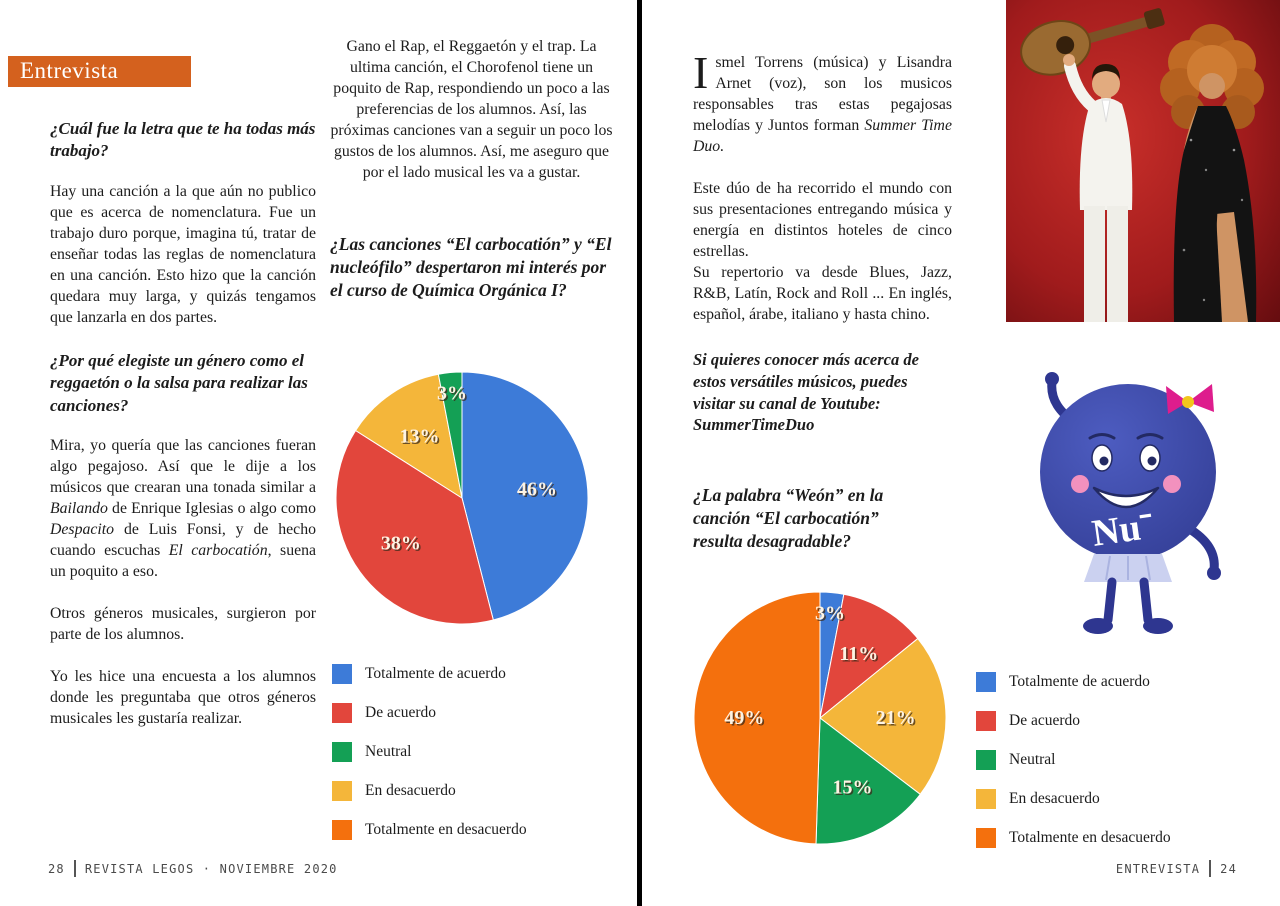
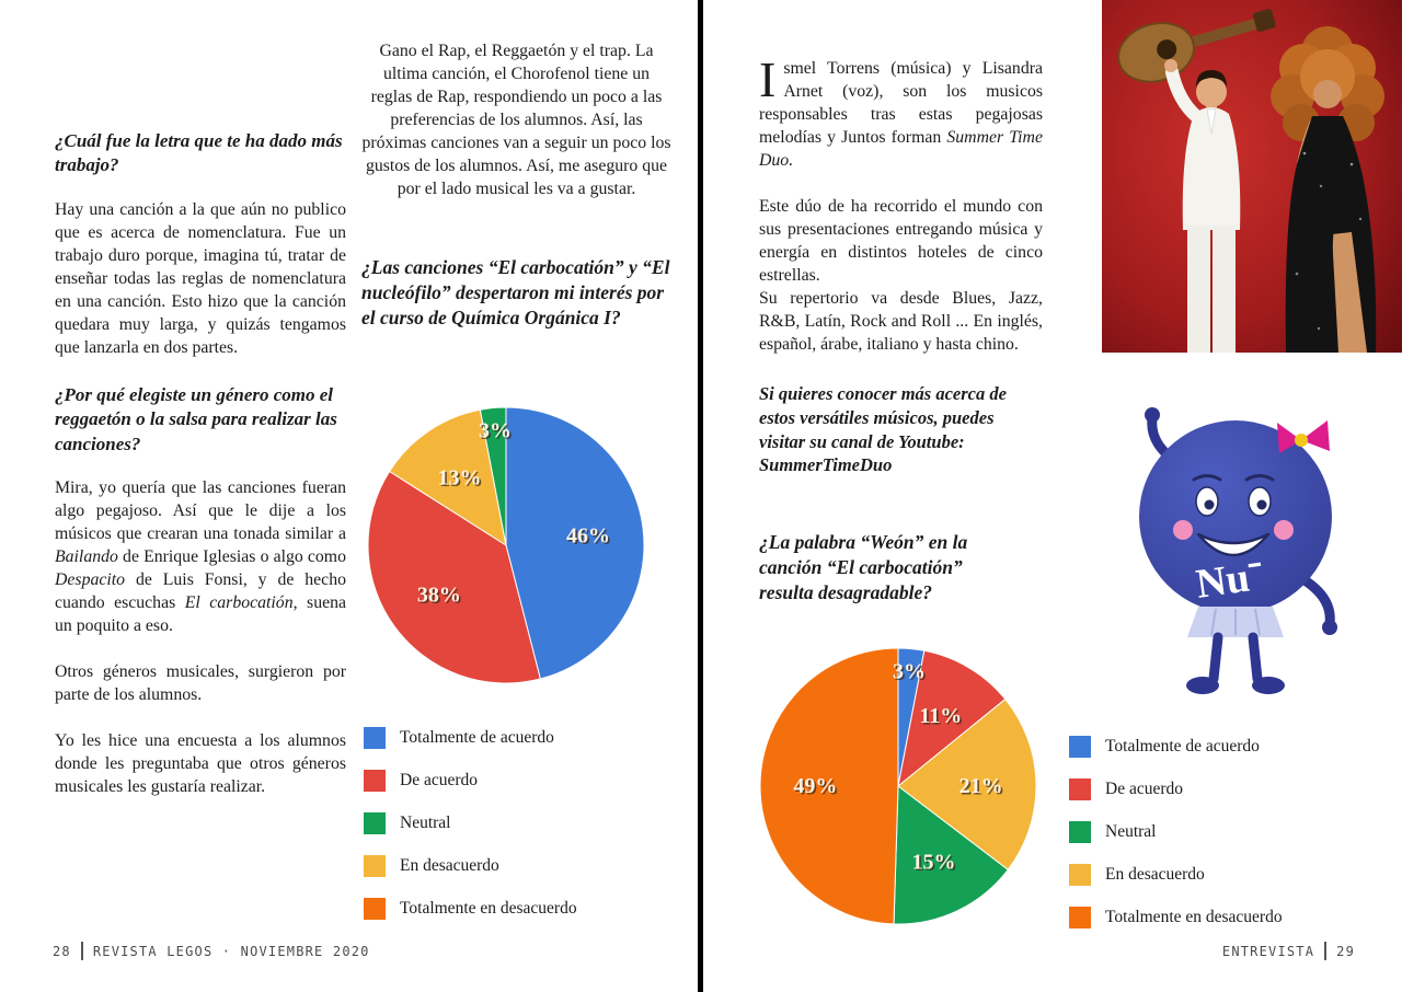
- Entrevista
- ¿Cuál fue la letra que te ha todas más trabajo?
+ ¿Cuál fue la letra que te ha dado más trabajo?
  Hay una canción a la que aún no publico que es acerca de nomenclatura. Fue un trabajo duro porque, imagina tú, tratar de enseñar todas las reglas de nomenclatura en una canción. Esto hizo que la canción quedara muy larga, y quizás tengamos que lanzarla en dos partes.
  ¿Por qué elegiste un género como el reggaetón o la salsa para realizar las canciones?
  Mira, yo quería que las canciones fueran algo pegajoso. Así que le dije a los músicos que crearan una tonada similar a Bailando de Enrique Iglesias o algo como Despacito de Luis Fonsi, y de hecho cuando escuchas El carbocatión, suena un poquito a eso.
  Otros géneros musicales, surgieron por parte de los alumnos.
  Yo les hice una encuesta a los alumnos donde les preguntaba que otros géneros musicales les gustaría realizar.
- Gano el Rap, el Reggaetón y el trap. La ultima canción, el Chorofenol tiene un poquito de Rap, respondiendo un poco a las preferencias de los alumnos. Así, las próximas canciones van a seguir un poco los gustos de los alumnos. Así, me aseguro que por el lado musical les va a gustar.
+ Gano el Rap, el Reggaetón y el trap. La ultima canción, el Chorofenol tiene un reglas de Rap, respondiendo un poco a las preferencias de los alumnos. Así, las próximas canciones van a seguir un poco los gustos de los alumnos. Así, me aseguro que por el lado musical les va a gustar.
  ¿Las canciones “El carbocatión” y “El nucleófilo” despertaron mi interés por el curso de Química Orgánica I?
  46%
  38%
  13%
  3%
  Totalmente de acuerdo
  De acuerdo
  Neutral
  En desacuerdo
  Totalmente en desacuerdo
  28
  REVISTA LEGOS · NOVIEMBRE 2020
  I
  smel Torrens (música) y Lisandra Arnet (voz), son los musicos responsables tras estas pegajosas melodías y Juntos forman Summer Time Duo.
  Este dúo de ha recorrido el mundo con sus presentaciones entregando música y energía en distintos hoteles de cinco estrellas.
  Su repertorio va desde Blues, Jazz, R&B, Latín, Rock and Roll ... En inglés, español, árabe, italiano y hasta chino.
  Si quieres conocer más acerca de estos versátiles músicos, puedes visitar su canal de Youtube: SummerTimeDuo
  ¿La palabra “Weón” en la canción “El carbocatión” resulta desagradable?
  3%
  11%
  21%
  15%
  49%
  Totalmente de acuerdo
  De acuerdo
  Neutral
  En desacuerdo
  Totalmente en desacuerdo
  ENTREVISTA
- 24
+ 29
